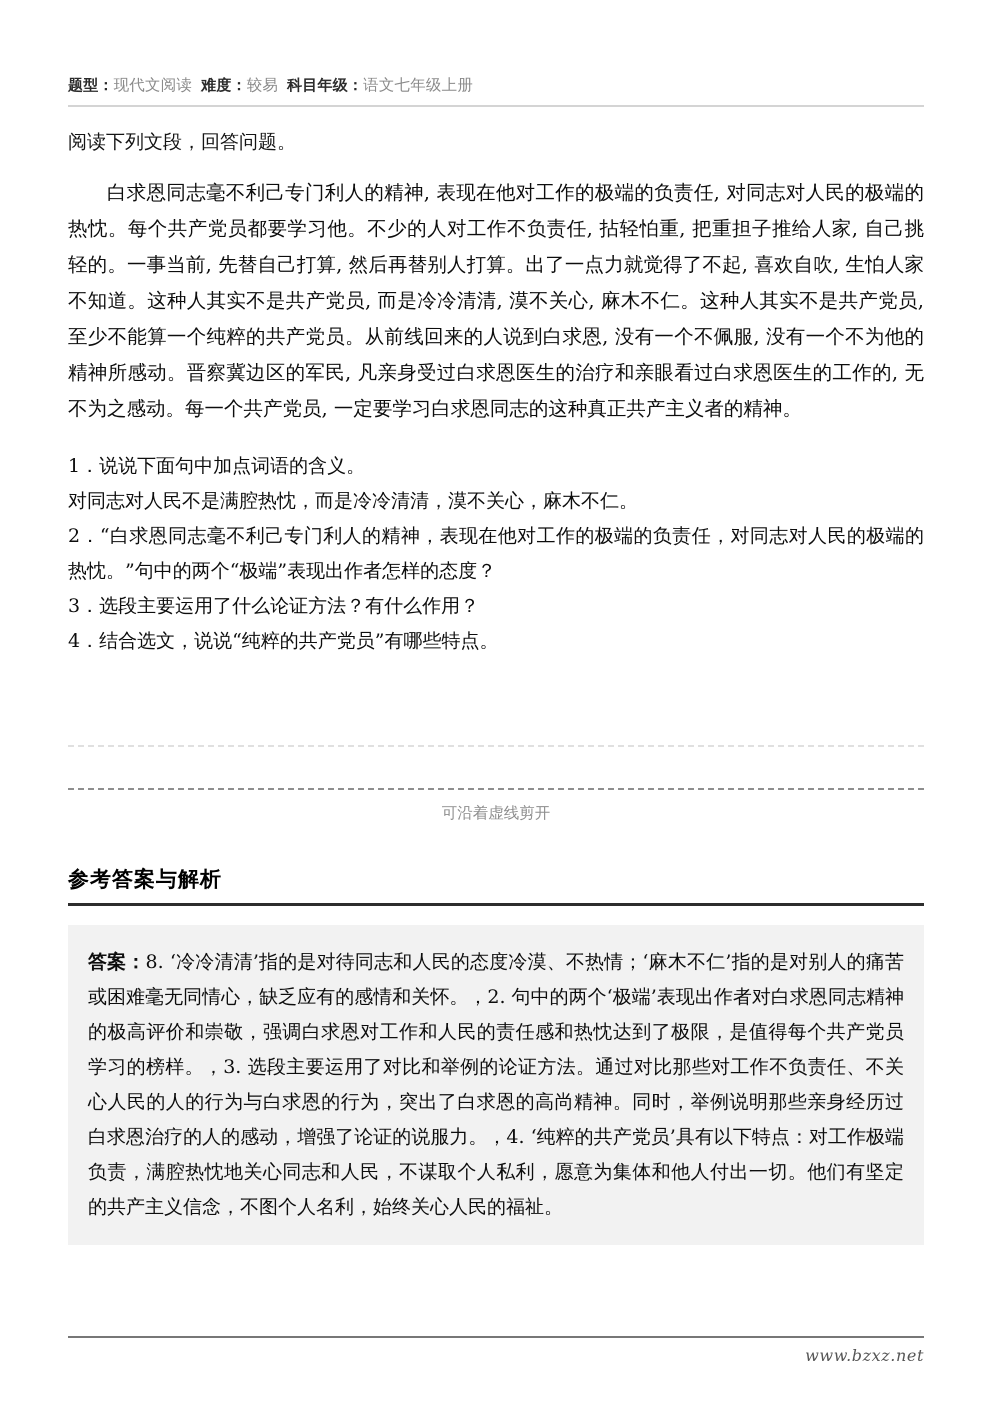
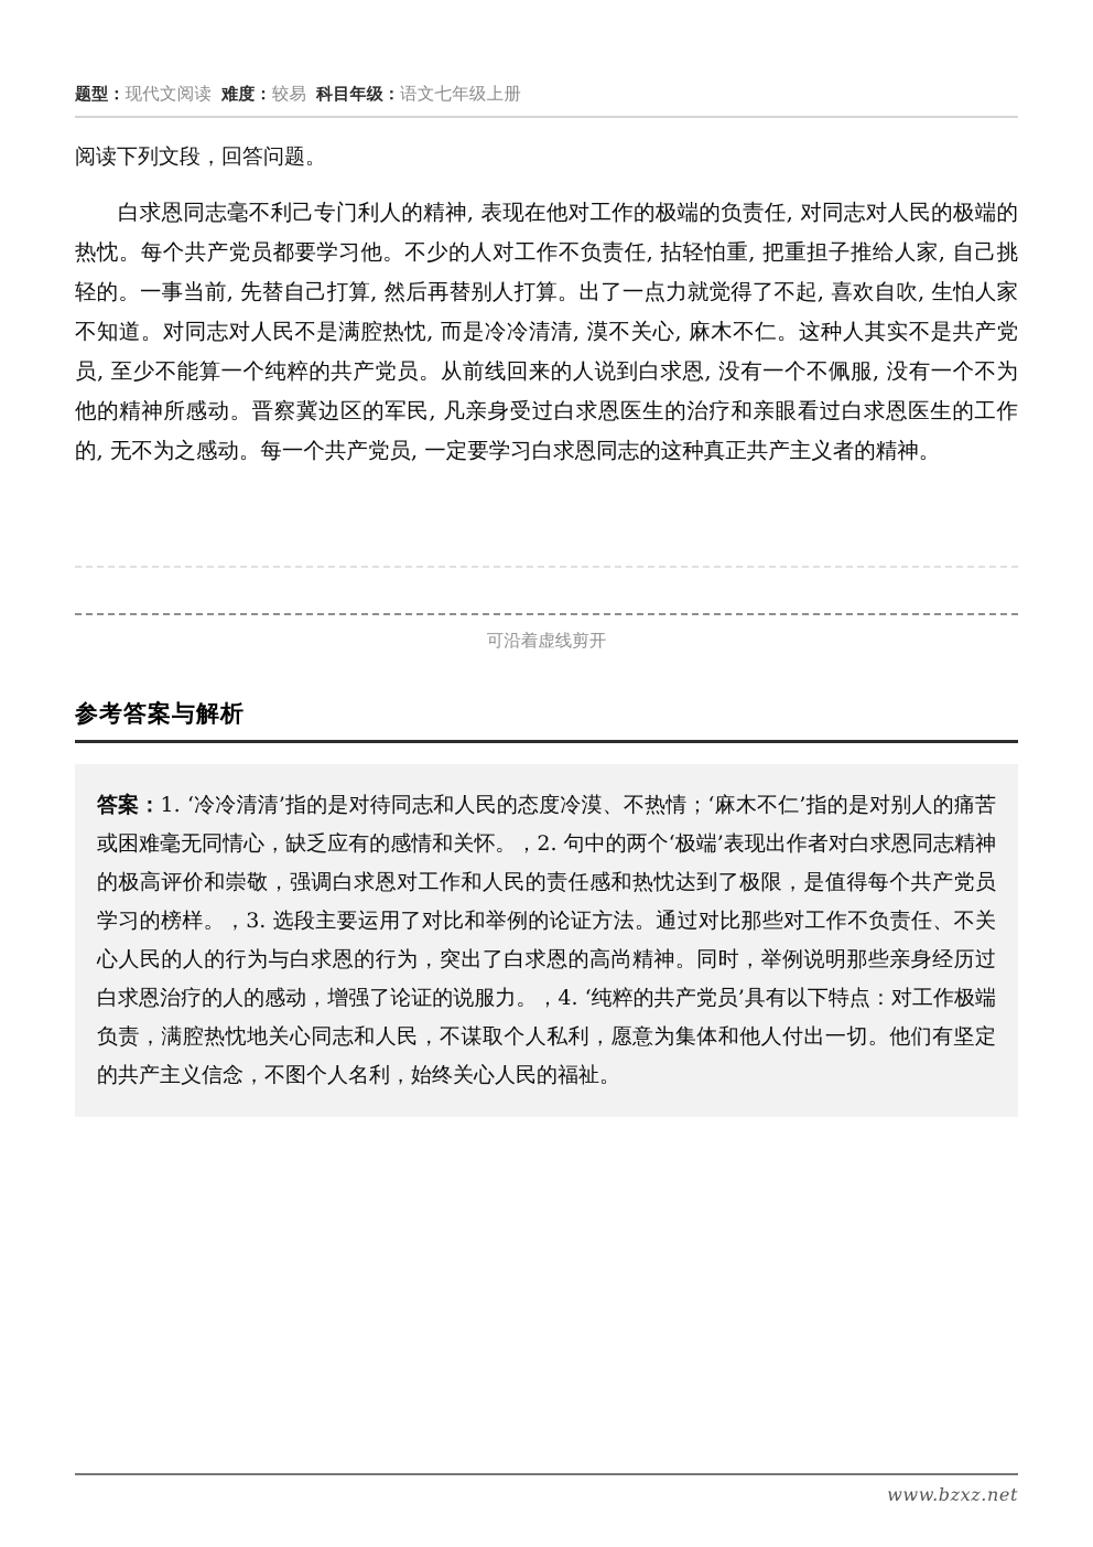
  题型：现代文阅读 难度：较易 科目年级：语文七年级上册
  阅读下列文段，回答问题。
- 白求恩同志毫不利己专门利人的精神, 表现在他对工作的极端的负责任, 对同志对人民的极端的热忱。每个共产党员都要学习他。不少的人对工作不负责任, 拈轻怕重, 把重担子推给人家, 自己挑轻的。一事当前, 先替自己打算, 然后再替别人打算。出了一点力就觉得了不起, 喜欢自吹, 生怕人家不知道。这种人其实不是共产党员, 而是冷冷清清, 漠不关心, 麻木不仁。这种人其实不是共产党员, 至少不能算一个纯粹的共产党员。从前线回来的人说到白求恩, 没有一个不佩服, 没有一个不为他的精神所感动。晋察冀边区的军民, 凡亲身受过白求恩医生的治疗和亲眼看过白求恩医生的工作的, 无不为之感动。每一个共产党员, 一定要学习白求恩同志的这种真正共产主义者的精神。
+ 白求恩同志毫不利己专门利人的精神, 表现在他对工作的极端的负责任, 对同志对人民的极端的热忱。每个共产党员都要学习他。不少的人对工作不负责任, 拈轻怕重, 把重担子推给人家, 自己挑轻的。一事当前, 先替自己打算, 然后再替别人打算。出了一点力就觉得了不起, 喜欢自吹, 生怕人家不知道。对同志对人民不是满腔热忱, 而是冷冷清清, 漠不关心, 麻木不仁。这种人其实不是共产党员, 至少不能算一个纯粹的共产党员。从前线回来的人说到白求恩, 没有一个不佩服, 没有一个不为他的精神所感动。晋察冀边区的军民, 凡亲身受过白求恩医生的治疗和亲眼看过白求恩医生的工作的, 无不为之感动。每一个共产党员, 一定要学习白求恩同志的这种真正共产主义者的精神。
- 1．说说下面句中加点词语的含义。
- 对同志对人民不是满腔热忱，而是冷冷清清，漠不关心，麻木不仁。
- 2．“白求恩同志毫不利己专门利人的精神，表现在他对工作的极端的负责任，对同志对人民的极端的热忱。”句中的两个“极端”表现出作者怎样的态度？
- 3．选段主要运用了什么论证方法？有什么作用？
- 4．结合选文，说说“纯粹的共产党员”有哪些特点。
  可沿着虚线剪开
  参考答案与解析
- 答案：8. ‘冷冷清清’指的是对待同志和人民的态度冷漠、不热情；‘麻木不仁’指的是对别人的痛苦或困难毫无同情心，缺乏应有的感情和关怀。，2. 句中的两个‘极端’表现出作者对白求恩同志精神的极高评价和崇敬，强调白求恩对工作和人民的责任感和热忱达到了极限，是值得每个共产党员学习的榜样。，3. 选段主要运用了对比和举例的论证方法。通过对比那些对工作不负责任、不关心人民的人的行为与白求恩的行为，突出了白求恩的高尚精神。同时，举例说明那些亲身经历过白求恩治疗的人的感动，增强了论证的说服力。，4. ‘纯粹的共产党员’具有以下特点：对工作极端负责，满腔热忱地关心同志和人民，不谋取个人私利，愿意为集体和他人付出一切。他们有坚定的共产主义信念，不图个人名利，始终关心人民的福祉。
+ 答案：1. ‘冷冷清清’指的是对待同志和人民的态度冷漠、不热情；‘麻木不仁’指的是对别人的痛苦或困难毫无同情心，缺乏应有的感情和关怀。，2. 句中的两个‘极端’表现出作者对白求恩同志精神的极高评价和崇敬，强调白求恩对工作和人民的责任感和热忱达到了极限，是值得每个共产党员学习的榜样。，3. 选段主要运用了对比和举例的论证方法。通过对比那些对工作不负责任、不关心人民的人的行为与白求恩的行为，突出了白求恩的高尚精神。同时，举例说明那些亲身经历过白求恩治疗的人的感动，增强了论证的说服力。，4. ‘纯粹的共产党员’具有以下特点：对工作极端负责，满腔热忱地关心同志和人民，不谋取个人私利，愿意为集体和他人付出一切。他们有坚定的共产主义信念，不图个人名利，始终关心人民的福祉。
  www.bzxz.net
